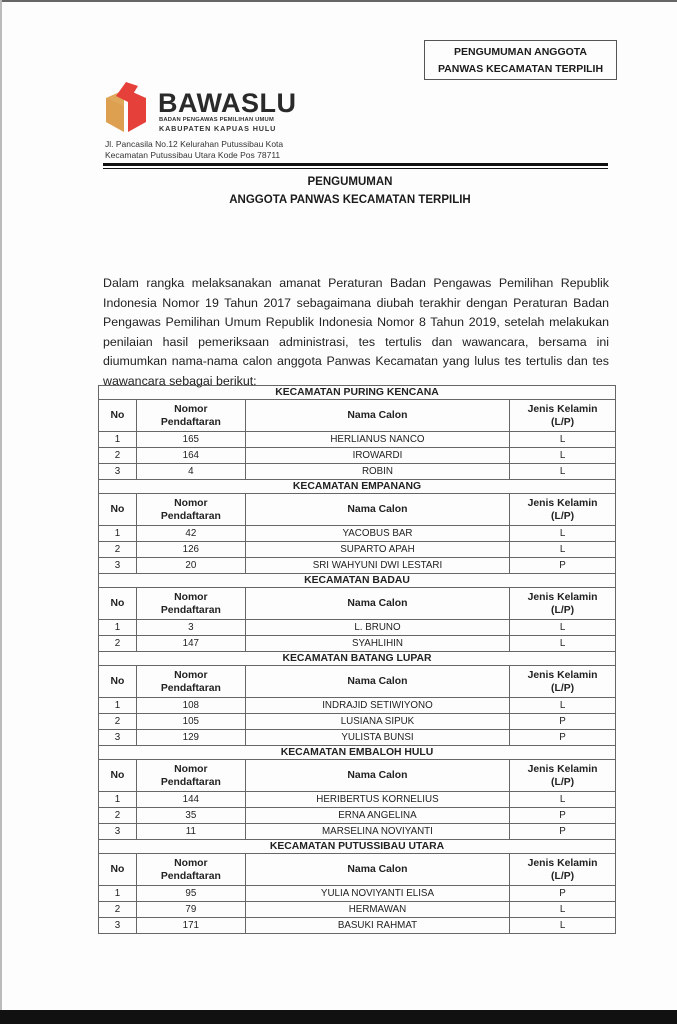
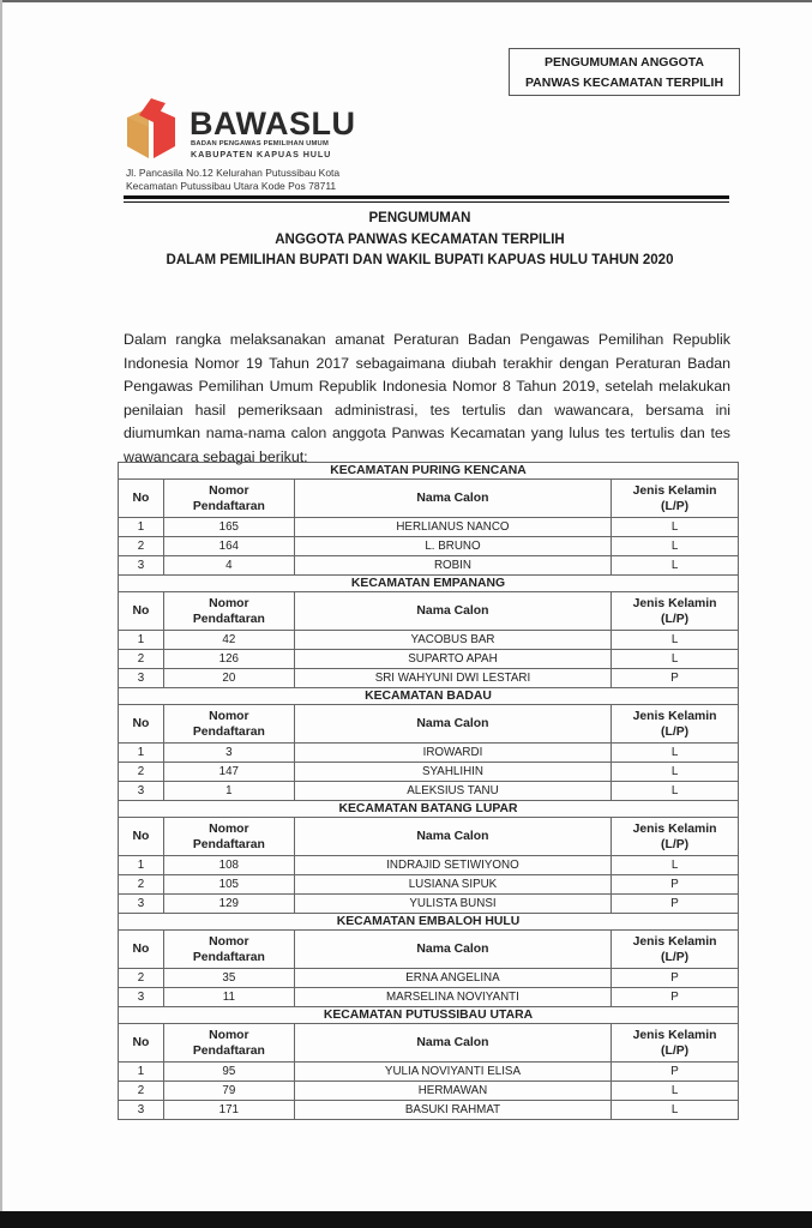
  PENGUMUMAN ANGGOTA
  PANWAS KECAMATAN TERPILIH
  BAWASLU
  KABUPATEN KAPUAS HULU
  Jl. Pancasila No.12 Kelurahan Putussibau Kota
  Kecamatan Putussibau Utara Kode Pos 78711
  PENGUMUMAN
  ANGGOTA PANWAS KECAMATAN TERPILIH
+ DALAM PEMILIHAN BUPATI DAN WAKIL BUPATI KAPUAS HULU TAHUN 2020
  Dalam rangka melaksanakan amanat Peraturan Badan Pengawas Pemilihan Republik Indonesia Nomor 19 Tahun 2017 sebagaimana diubah terakhir dengan Peraturan Badan Pengawas Pemilihan Umum Republik Indonesia Nomor 8 Tahun 2019, setelah melakukan penilaian hasil pemeriksaan administrasi, tes tertulis dan wawancara, bersama ini diumumkan nama-nama calon anggota Panwas Kecamatan yang lulus tes tertulis dan tes wawancara sebagai berikut:
  KECAMATAN PURING KENCANA
  No	NomorPendaftaran	Nama Calon	Jenis Kelamin(L/P)
  1	165	HERLIANUS NANCO	L
- 2	164	IROWARDI	L
+ 2	164	L. BRUNO	L
  3	4	ROBIN	L
  KECAMATAN EMPANANG
  No	NomorPendaftaran	Nama Calon	Jenis Kelamin(L/P)
  1	42	YACOBUS BAR	L
  2	126	SUPARTO APAH	L
  3	20	SRI WAHYUNI DWI LESTARI	P
  KECAMATAN BADAU
  No	NomorPendaftaran	Nama Calon	Jenis Kelamin(L/P)
- 1	3	L. BRUNO	L
+ 1	3	IROWARDI	L
  2	147	SYAHLIHIN	L
+ 3	1	ALEKSIUS TANU	L
  KECAMATAN BATANG LUPAR
  No	NomorPendaftaran	Nama Calon	Jenis Kelamin(L/P)
  1	108	INDRAJID SETIWIYONO	L
  2	105	LUSIANA SIPUK	P
  3	129	YULISTA BUNSI	P
  KECAMATAN EMBALOH HULU
  No	NomorPendaftaran	Nama Calon	Jenis Kelamin(L/P)
- 1	144	HERIBERTUS KORNELIUS	L
  2	35	ERNA ANGELINA	P
  3	11	MARSELINA NOVIYANTI	P
  KECAMATAN PUTUSSIBAU UTARA
  No	NomorPendaftaran	Nama Calon	Jenis Kelamin(L/P)
  1	95	YULIA NOVIYANTI ELISA	P
  2	79	HERMAWAN	L
  3	171	BASUKI RAHMAT	L
